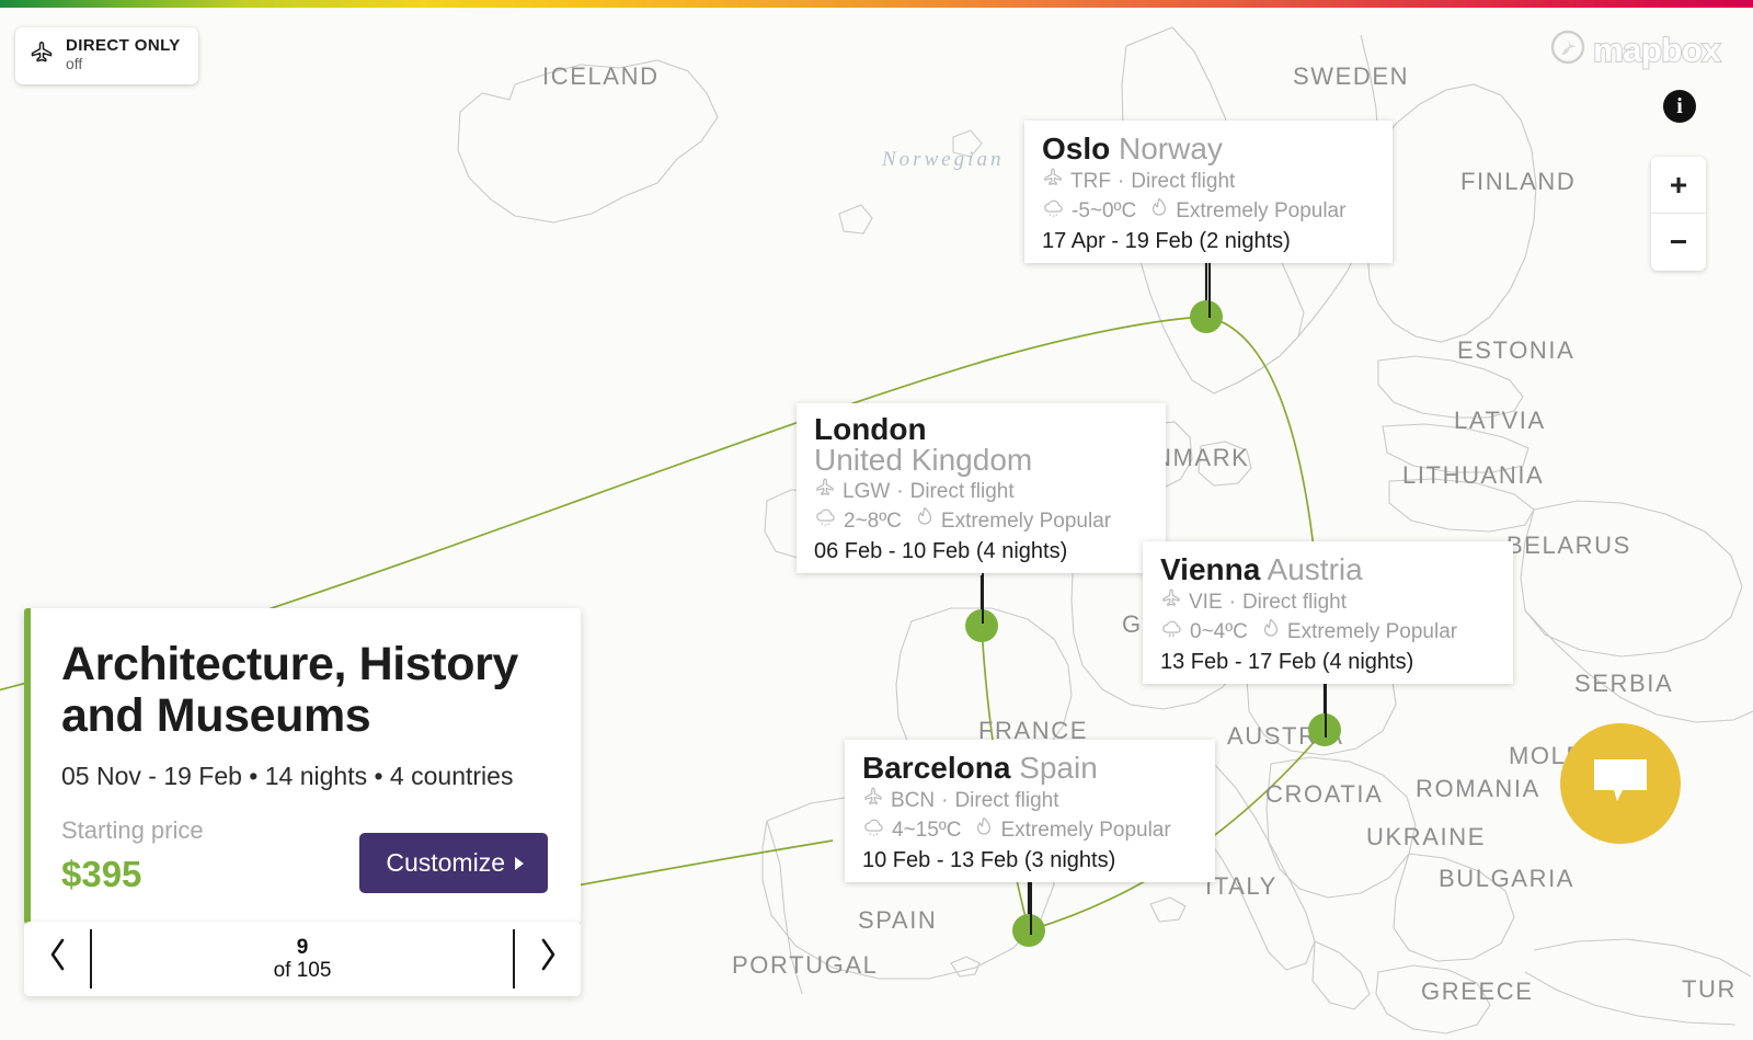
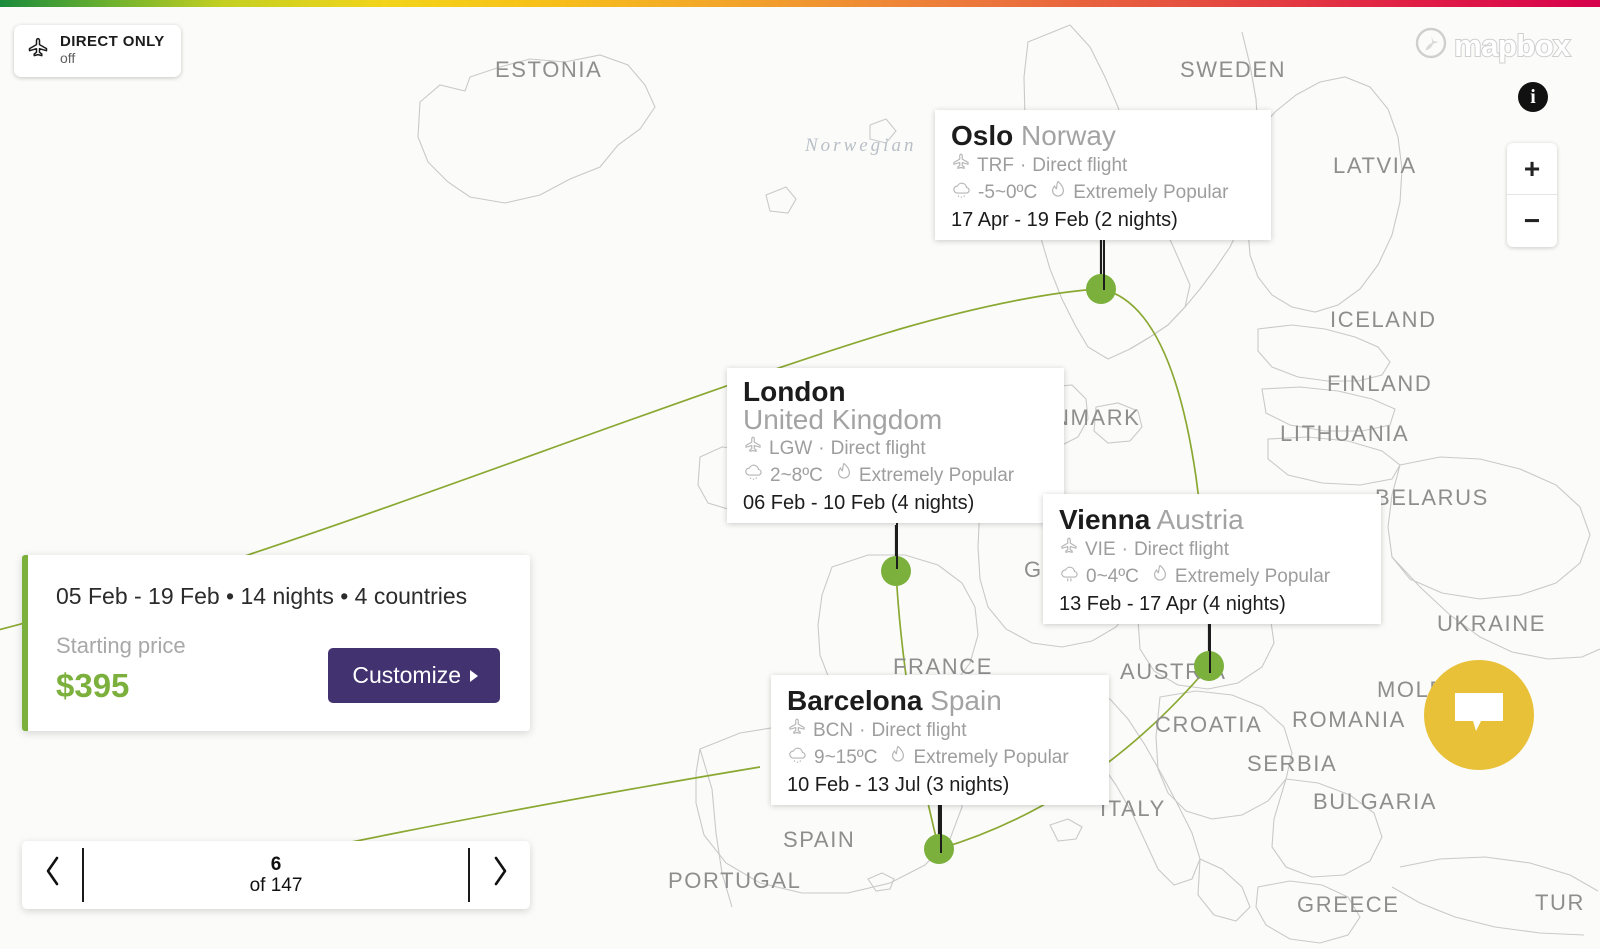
  Norwegian
- ICELAND
+ ESTONIA
  SWEDEN
- FINLAND
+ LATVIA
- ESTONIA
+ ICELAND
- LATVIA
+ FINLAND
  LITHUANIA
  BELARUS
  MARK
  G
- SERBIA
+ UKRAINE
  MOL
  AUSTR
  ROMANIA
  CROATIA
- UKRAINE
+ SERBIA
  BULGARIA
  ITALY
  FRANCE
  SPAIN
  PORTUGAL
  GREECE
  TUR
  DIRECT ONLY
  off
  mapbox
  i
  +
  −
  Oslo Norway
  TRF
  ·
  Direct flight
  -5~0ºC
  Extremely Popular
  17 Apr - 19 Feb (2 nights)
  London
  United Kingdom
  LGW
  ·
  Direct flight
  2~8ºC
  Extremely Popular
  06 Feb - 10 Feb (4 nights)
  Vienna Austria
  VIE
  ·
  Direct flight
  0~4ºC
  Extremely Popular
- 13 Feb - 17 Feb (4 nights)
+ 13 Feb - 17 Apr (4 nights)
  Barcelona Spain
  BCN
  ·
  Direct flight
- 4~15ºC
+ 9~15ºC
  Extremely Popular
- 10 Feb - 13 Feb (3 nights)
+ 10 Feb - 13 Jul (3 nights)
- Architecture, History and Museums
- 05 Nov - 19 Feb • 14 nights • 4 countries
+ 05 Feb - 19 Feb • 14 nights • 4 countries
  Starting price
  $395
  Customize
- 9
+ 6
- of 105
+ of 147
